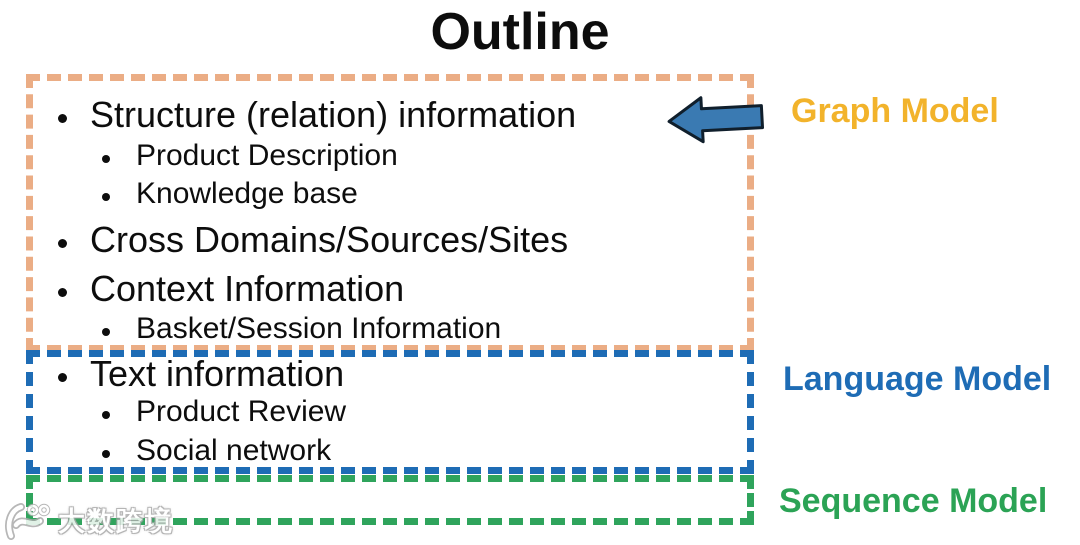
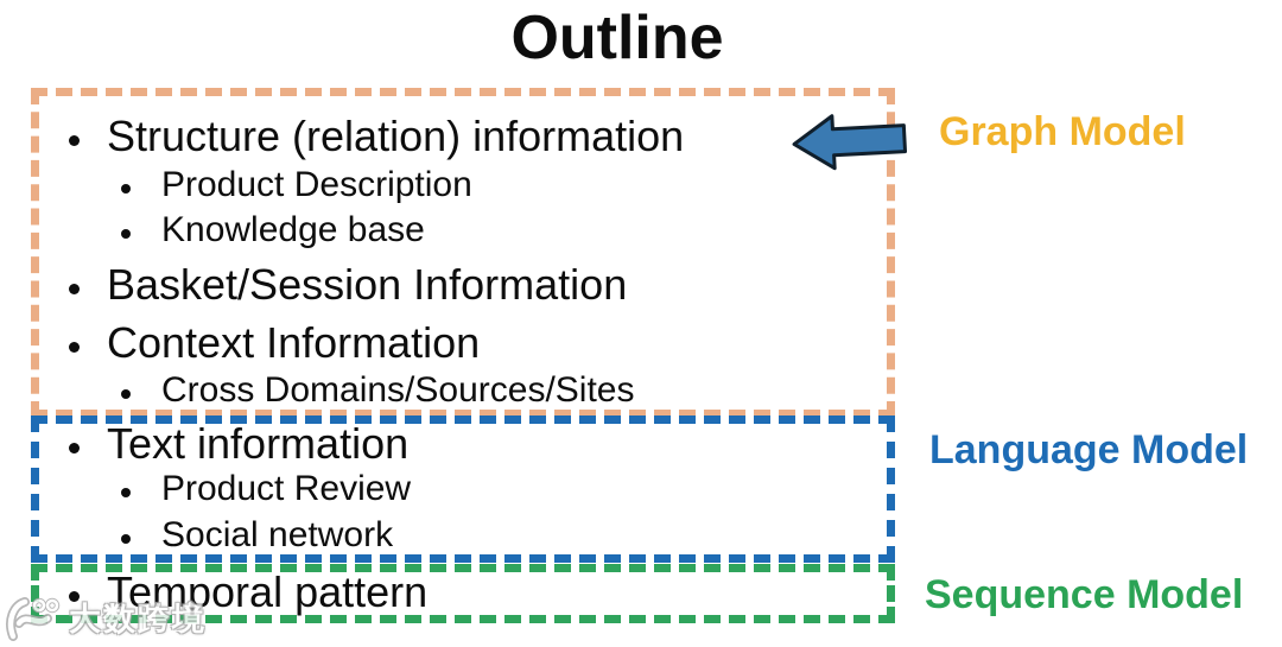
  Outline
  Structure (relation) information
  Product Description
  Knowledge base
- Cross Domains/Sources/Sites
+ Basket/Session Information
  Context Information
- Basket/Session Information
+ Cross Domains/Sources/Sites
  Text information
  Product Review
  Social network
+ Temporal pattern
  Graph Model
  Language Model
  Sequence Model
  大数跨境
